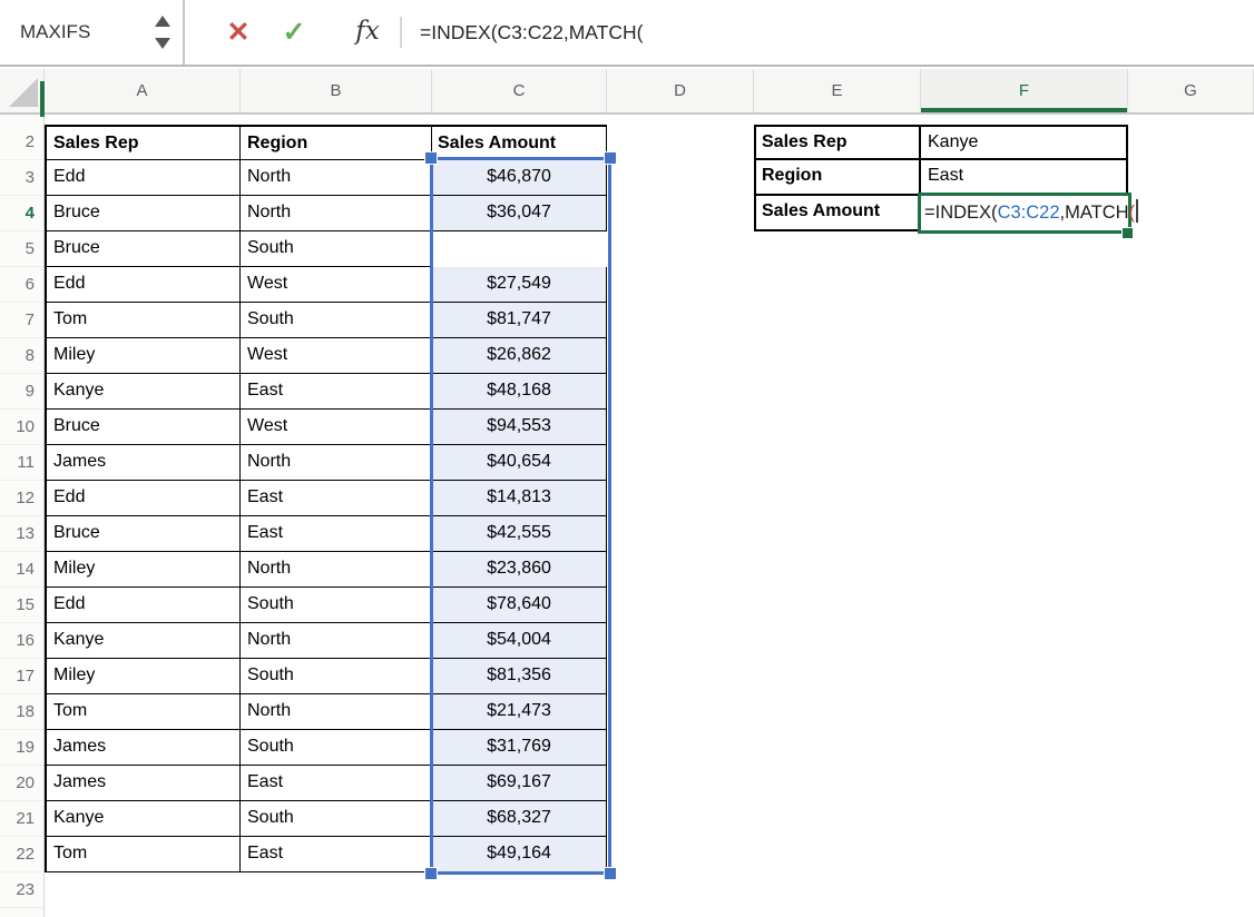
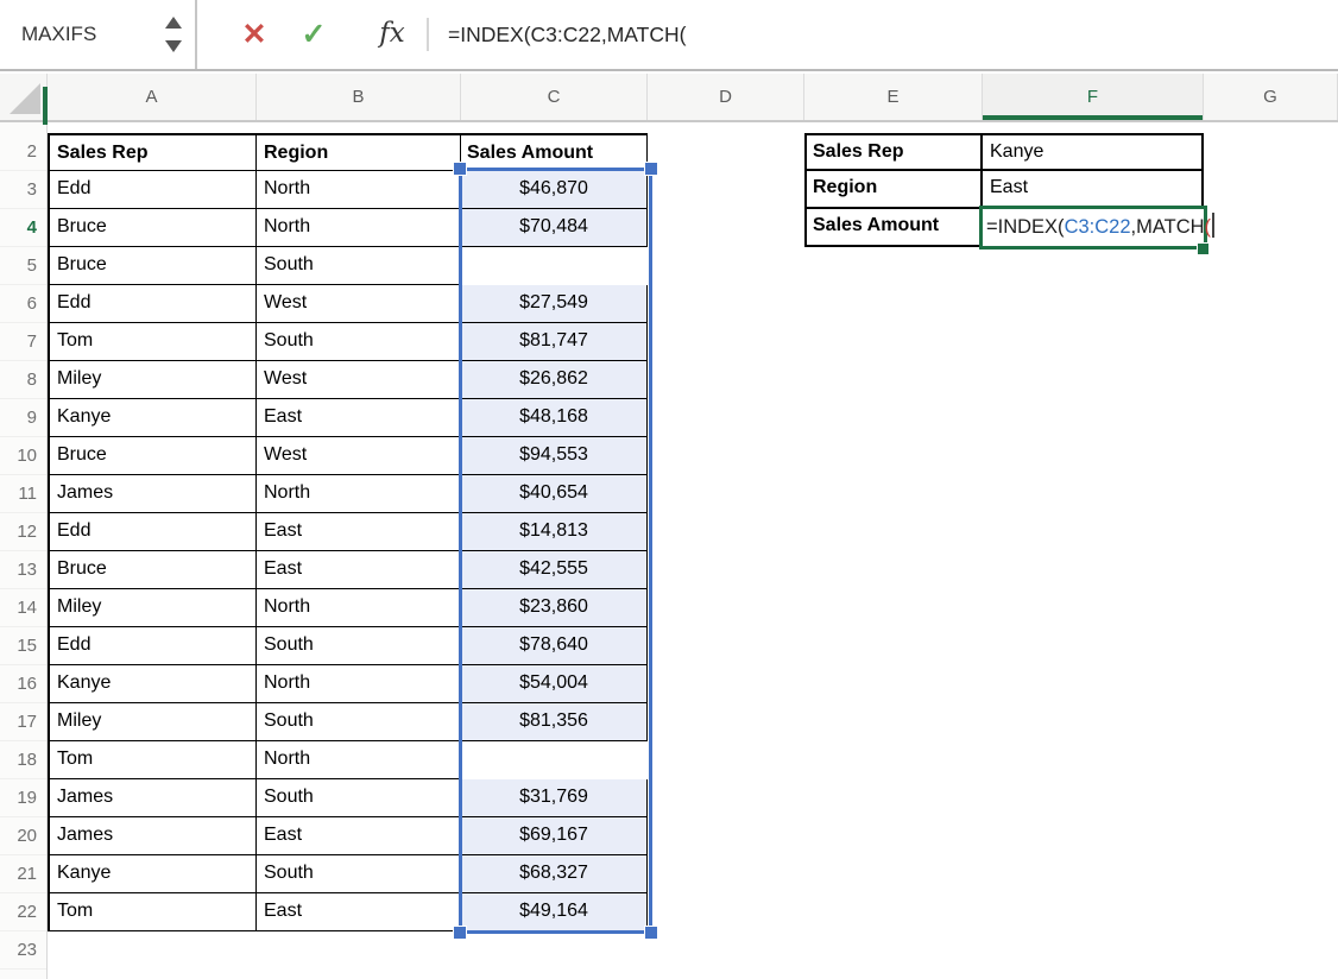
  MAXIFS
  ✕
  ✓
  fx
  =INDEX(C3:C22,MATCH(
  A
  B
  C
  D
  E
  F
  G
  2
  3
  4
  5
  6
  7
  8
  9
  10
  11
  12
  13
  14
  15
  16
  17
  18
  19
  20
  21
  22
  23
  Sales Rep
  Region
  Sales Amount
  Edd
  North
  $46,870
  Bruce
  North
- $36,047
+ $70,484
  Bruce
  South
  Edd
  West
  $27,549
  Tom
  South
  $81,747
  Miley
  West
  $26,862
  Kanye
  East
  $48,168
  Bruce
  West
  $94,553
  James
  North
  $40,654
  Edd
  East
  $14,813
  Bruce
  East
  $42,555
  Miley
  North
  $23,860
  Edd
  South
  $78,640
  Kanye
  North
  $54,004
  Miley
  South
  $81,356
  Tom
  North
- $21,473
  James
  South
  $31,769
  James
  East
  $69,167
  Kanye
  South
  $68,327
  Tom
  East
  $49,164
  Sales Rep
  Kanye
  Region
  East
  Sales Amount
  =INDEX(C3:C22,MATCH(
